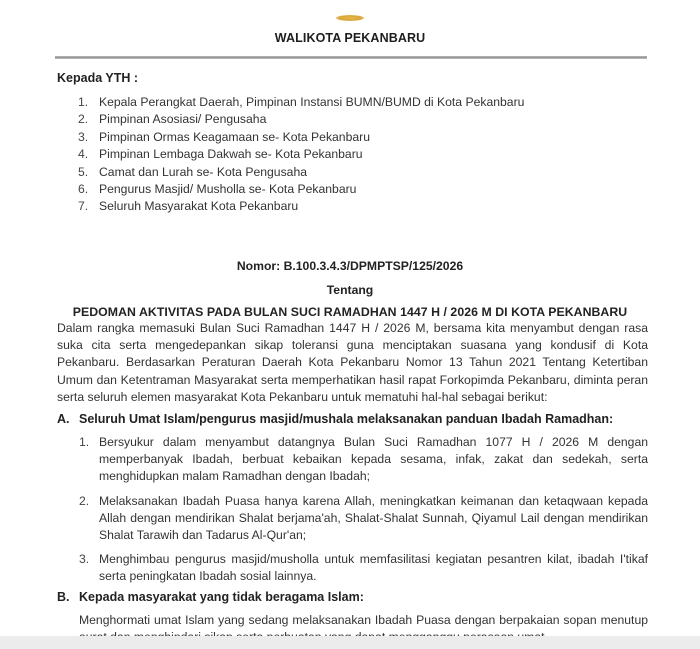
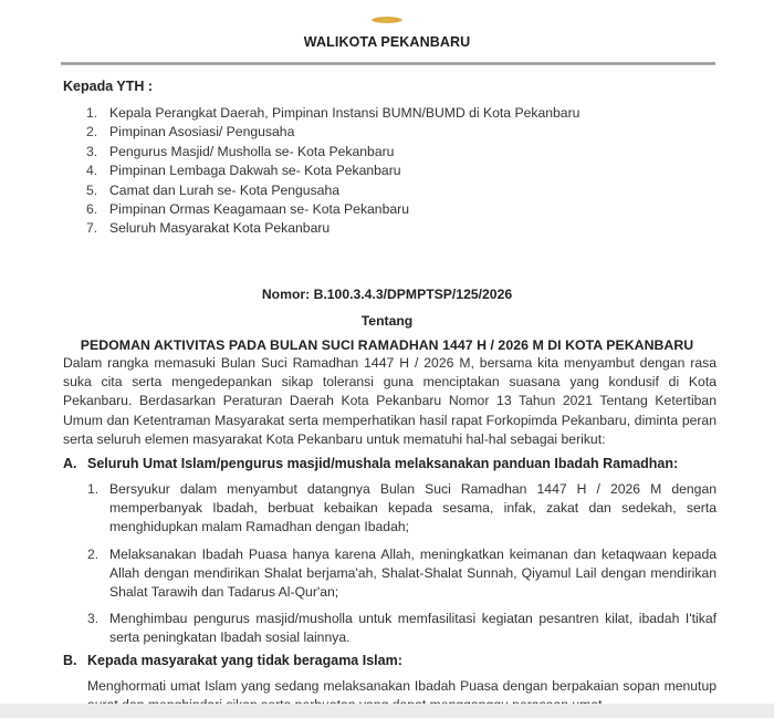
  WALIKOTA PEKANBARU
  Kepada YTH :
  1.
  Kepala Perangkat Daerah, Pimpinan Instansi BUMN/BUMD di Kota Pekanbaru
  2.
  Pimpinan Asosiasi/ Pengusaha
  3.
- Pimpinan Ormas Keagamaan se- Kota Pekanbaru
+ Pengurus Masjid/ Musholla se- Kota Pekanbaru
  4.
  Pimpinan Lembaga Dakwah se- Kota Pekanbaru
  5.
  Camat dan Lurah se- Kota Pengusaha
  6.
- Pengurus Masjid/ Musholla se- Kota Pekanbaru
+ Pimpinan Ormas Keagamaan se- Kota Pekanbaru
  7.
  Seluruh Masyarakat Kota Pekanbaru
  Nomor: B.100.3.4.3/DPMPTSP/125/2026
  Tentang
  PEDOMAN AKTIVITAS PADA BULAN SUCI RAMADHAN 1447 H / 2026 M DI KOTA PEKANBARU
  Dalam rangka memasuki Bulan Suci Ramadhan 1447 H / 2026 M, bersama kita menyambut dengan rasa suka cita serta mengedepankan sikap toleransi guna menciptakan suasana yang kondusif di Kota Pekanbaru. Berdasarkan Peraturan Daerah Kota Pekanbaru Nomor 13 Tahun 2021 Tentang Ketertiban Umum dan Ketentraman Masyarakat serta memperhatikan hasil rapat Forkopimda Pekanbaru, diminta peran serta seluruh elemen masyarakat Kota Pekanbaru untuk mematuhi hal-hal sebagai berikut:
  A.
  Seluruh Umat Islam/pengurus masjid/mushala melaksanakan panduan Ibadah Ramadhan:
  1.
- Bersyukur dalam menyambut datangnya Bulan Suci Ramadhan 1077 H / 2026 M dengan memperbanyak Ibadah, berbuat kebaikan kepada sesama, infak, zakat dan sedekah, serta menghidupkan malam Ramadhan dengan Ibadah;
+ Bersyukur dalam menyambut datangnya Bulan Suci Ramadhan 1447 H / 2026 M dengan memperbanyak Ibadah, berbuat kebaikan kepada sesama, infak, zakat dan sedekah, serta menghidupkan malam Ramadhan dengan Ibadah;
  2.
  Melaksanakan Ibadah Puasa hanya karena Allah, meningkatkan keimanan dan ketaqwaan kepada Allah dengan mendirikan Shalat berjama'ah, Shalat-Shalat Sunnah, Qiyamul Lail dengan mendirikan Shalat Tarawih dan Tadarus Al-Qur'an;
  3.
  Menghimbau pengurus masjid/musholla untuk memfasilitasi kegiatan pesantren kilat, ibadah I'tikaf serta peningkatan Ibadah sosial lainnya.
  B.
  Kepada masyarakat yang tidak beragama Islam:
